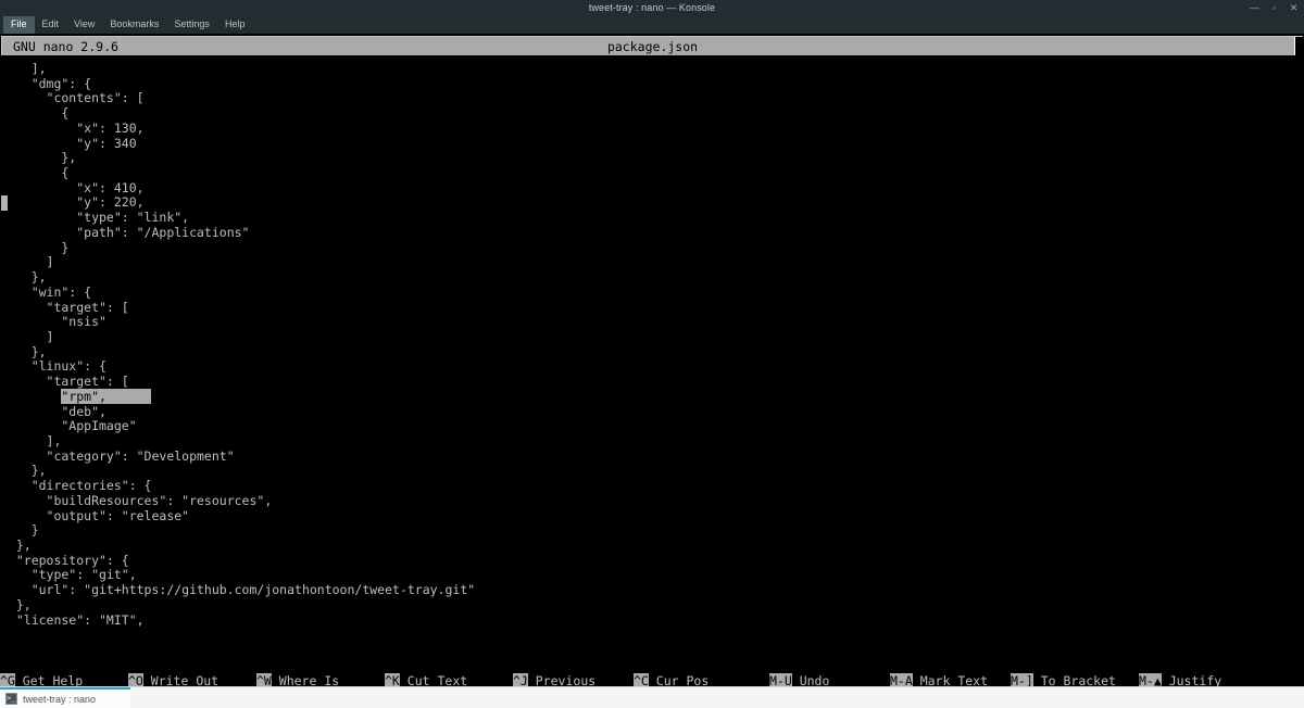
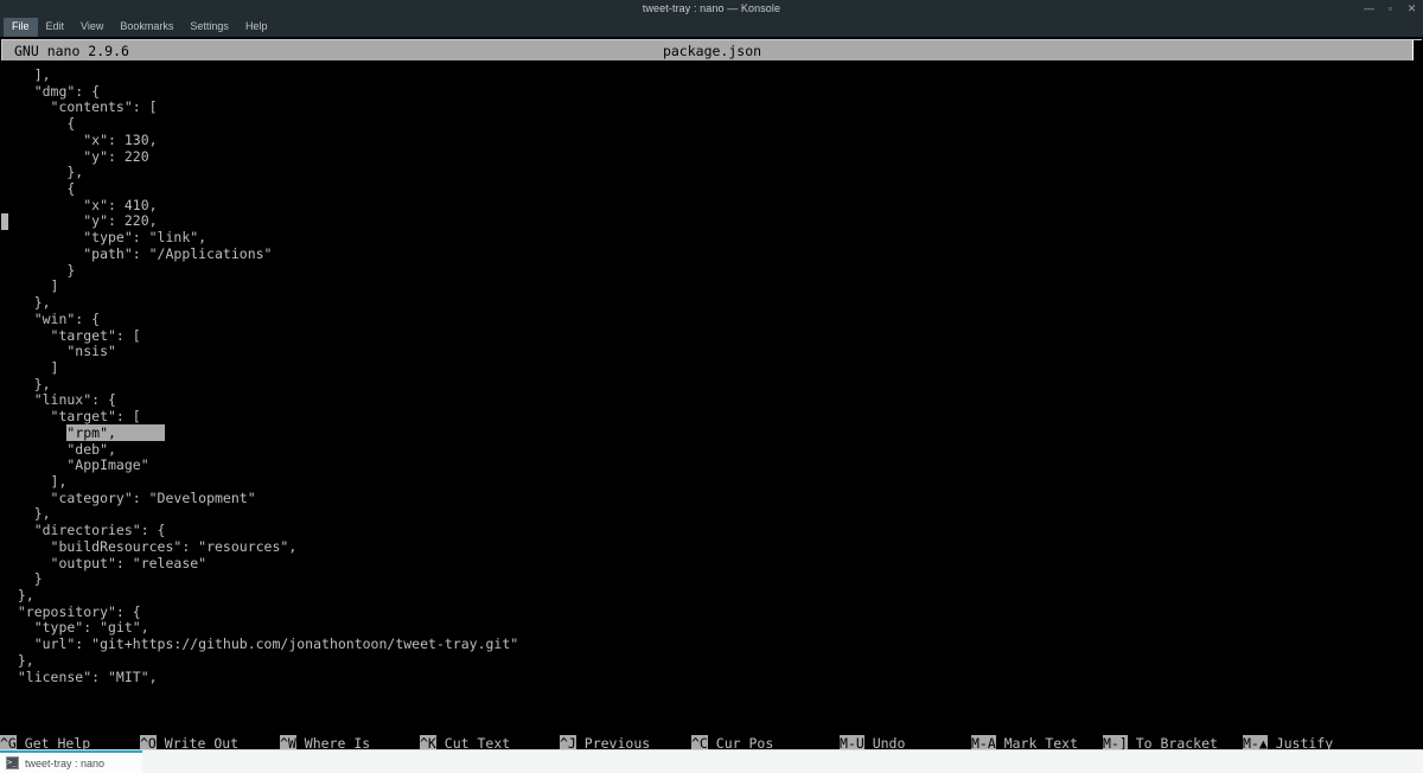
  tweet-tray : nano — Konsole
  —
  ▫
  ✕
  File
  Edit
  View
  Bookmarks
  Settings
  Help
  GNU nano 2.9.6
  package.json
  ],
  "dmg": {
  "contents": [
  {
  "x": 130,
- "y": 340
+ "y": 220
  },
  {
  "x": 410,
  "y": 220,
  "type": "link",
  "path": "/Applications"
  }
  ]
  },
  "win": {
  "target": [
  "nsis"
  ]
  },
  "linux": {
  "target": [
  "rpm",
  "deb",
  "AppImage"
  ],
  "category": "Development"
  },
  "directories": {
  "buildResources": "resources",
  "output": "release"
  }
  },
  "repository": {
  "type": "git",
  "url": "git+https://github.com/jonathontoon/tweet-tray.git"
  },
  "license": "MIT",
  ^G
  Get Help
  ^O
  Write Out
  ^W
  Where Is
  ^K
  Cut Text
  ^J
  Previous
  ^C
  Cur Pos
  M-U
  Undo
  M-A
  Mark Text
  M-]
  To Bracket
  M-▲
  Justify
  tweet-tray : nano
